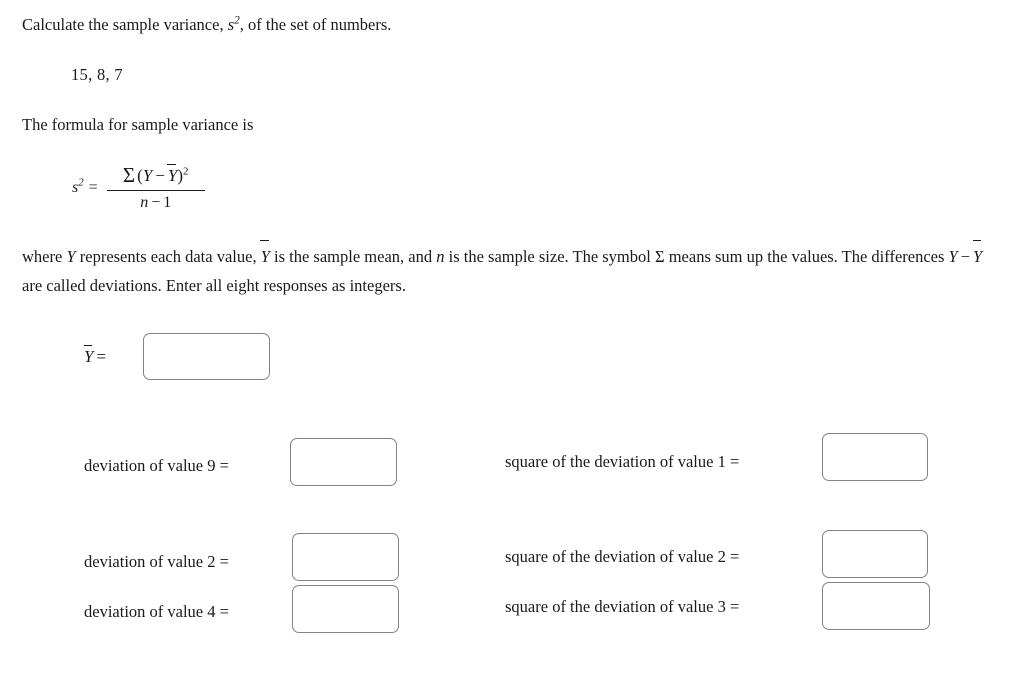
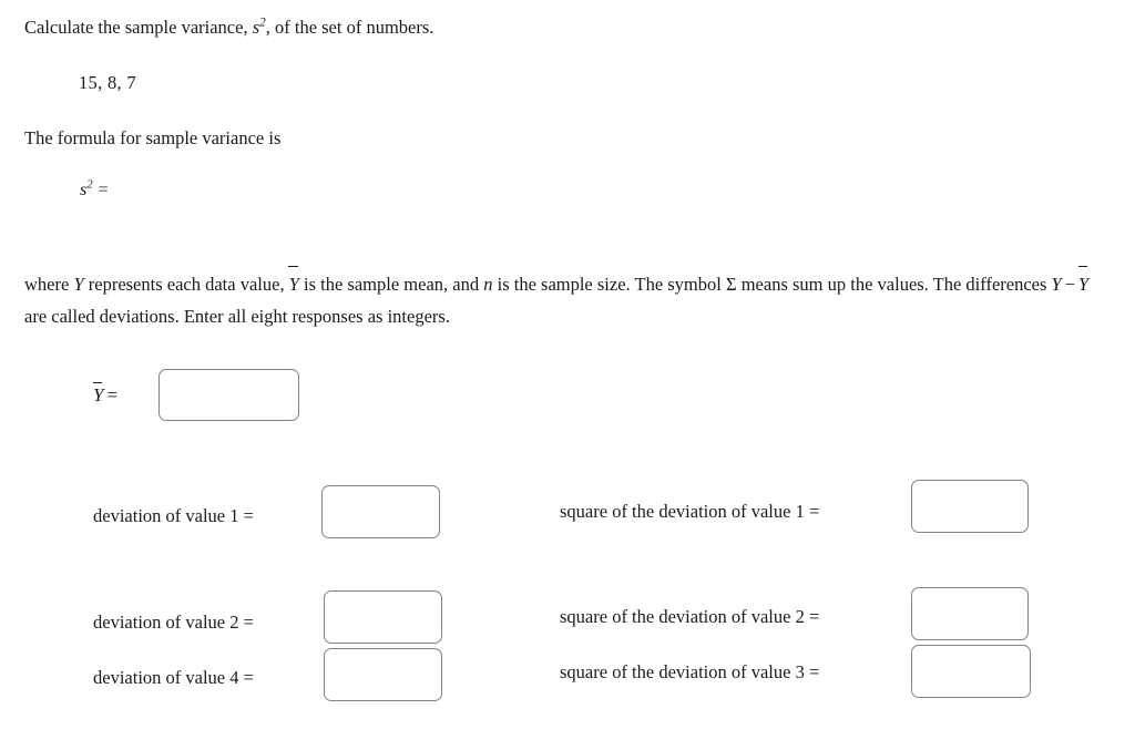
  Calculate the sample variance, s2, of the set of numbers.
  15, 8, 7
  The formula for sample variance is
  s2
  =
- Σ(Y − Y)2
- n − 1
  where Y represents each data value, Y is the sample mean, and n is the sample size. The symbol Σ means sum up the values. The differences Y − Y are called deviations. Enter all eight responses as integers.
  Y =
- deviation of value 9 =
+ deviation of value 1 =
  square of the deviation of value 1 =
  deviation of value 2 =
  square of the deviation of value 2 =
  deviation of value 4 =
  square of the deviation of value 3 =
